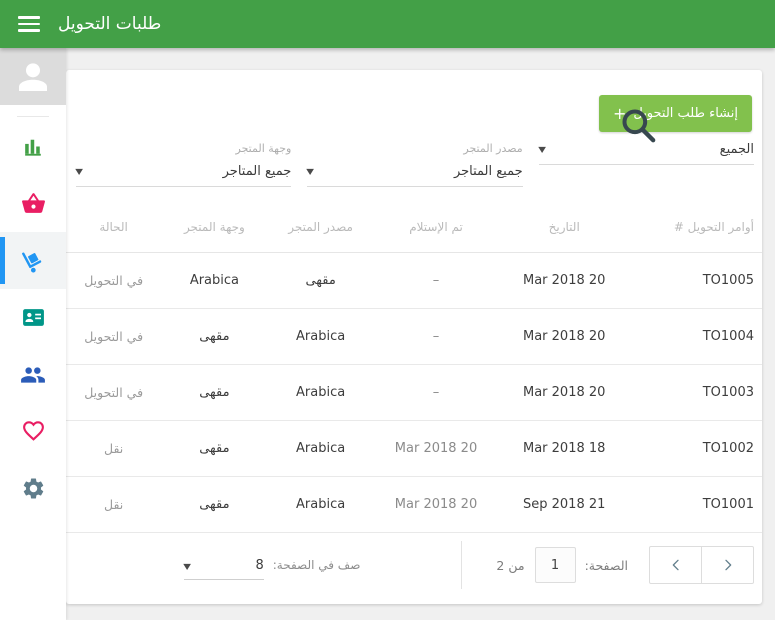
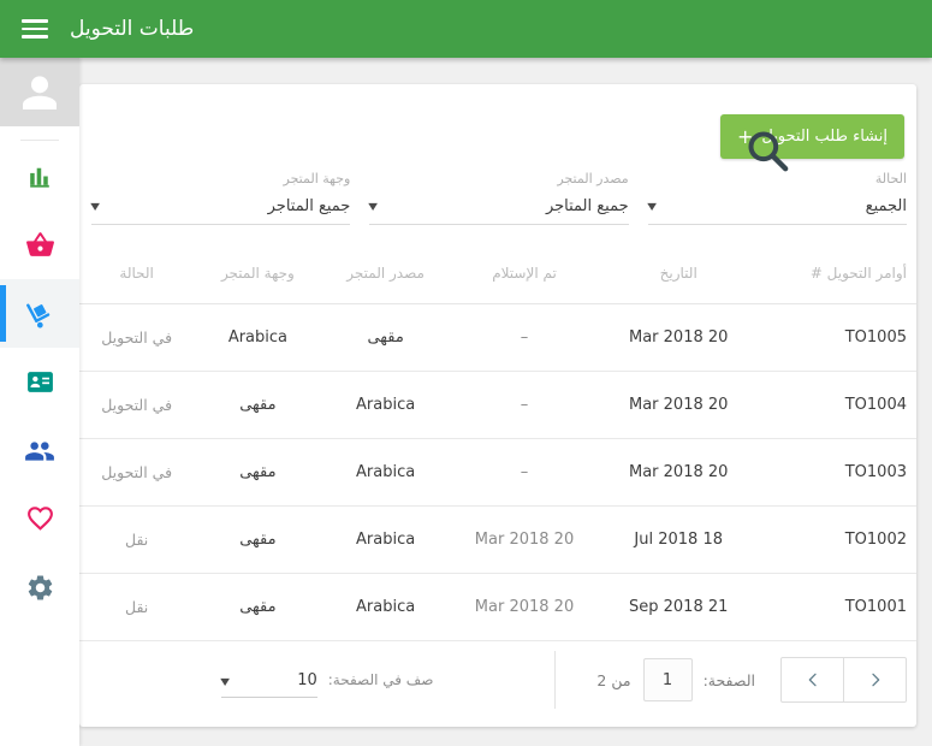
  طلبات التحويل
  إنشاء طلب التحوي
  +
+ الحالة
  الجميع
  ▼
  مصدر المتجر
  جميع المتاجر
  ▼
  وجهة المتجر
  جميع المتاجر
  ▼
  أوامر التحويل #	التاريخ	تم الإستلام	مصدر المتجر	وجهة المتجر	الحالة
  TO1005	Mar 2018 20	–	مقهى	Arabica	في التحويل
  TO1004	Mar 2018 20	–	Arabica	مقهى	في التحويل
  TO1003	Mar 2018 20	–	Arabica	مقهى	في التحويل
- TO1002	Mar 2018 18	Mar 2018 20	Arabica	مقهى	نقل
+ TO1002	Jul 2018 18	Mar 2018 20	Arabica	مقهى	نقل
  TO1001	Sep 2018 21	Mar 2018 20	Arabica	مقهى	نقل
  الصفحة:
  من 2
  صف في الصفحة:
- 8
+ 10
  ▼
